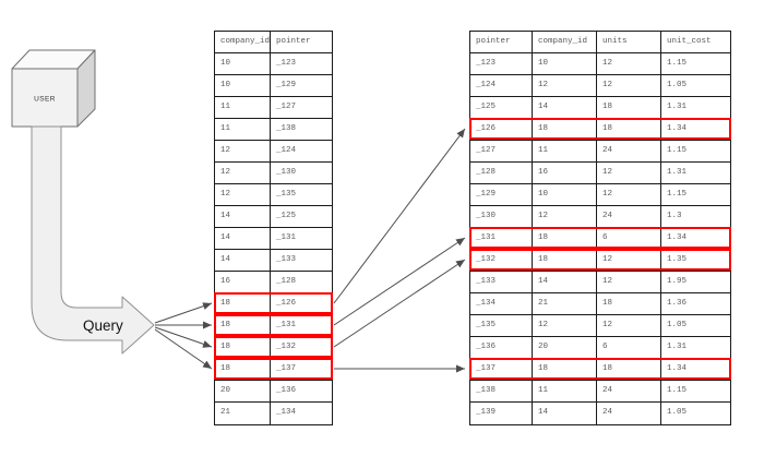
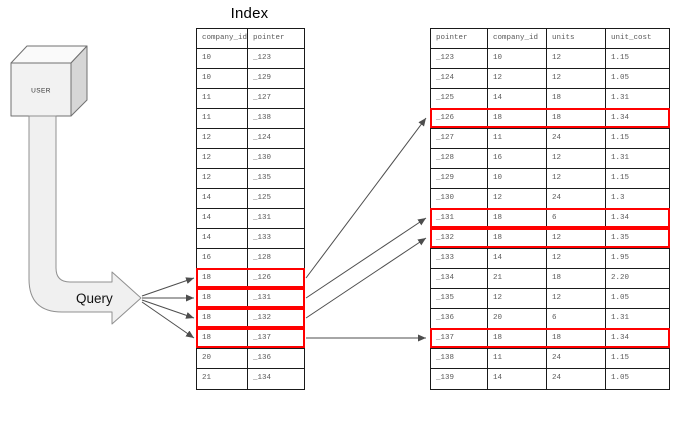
+ Index
  company_id
  pointer
  10
  _123
  10
  _129
  11
  _127
  11
  _138
  12
  _124
  12
  _130
  12
  _135
  14
  _125
  14
  _131
  14
  _133
  16
  _128
  18
  _126
  18
  _131
  18
  _132
  18
  _137
  20
  _136
  21
  _134
  pointer
  company_id
  units
  unit_cost
  _123
  10
  12
  1.15
  _124
  12
  12
  1.05
  _125
  14
  18
  1.31
  _126
  18
  18
  1.34
  _127
  11
  24
  1.15
  _128
  16
  12
  1.31
  _129
  10
  12
  1.15
  _130
  12
  24
  1.3
  _131
  18
  6
  1.34
  _132
  18
  12
  1.35
  _133
  14
  12
  1.95
  _134
  21
  18
- 1.36
+ 2.20
  _135
  12
  12
  1.05
  _136
  20
  6
  1.31
  _137
  18
  18
  1.34
  _138
  11
  24
  1.15
  _139
  14
  24
  1.05
  Query
